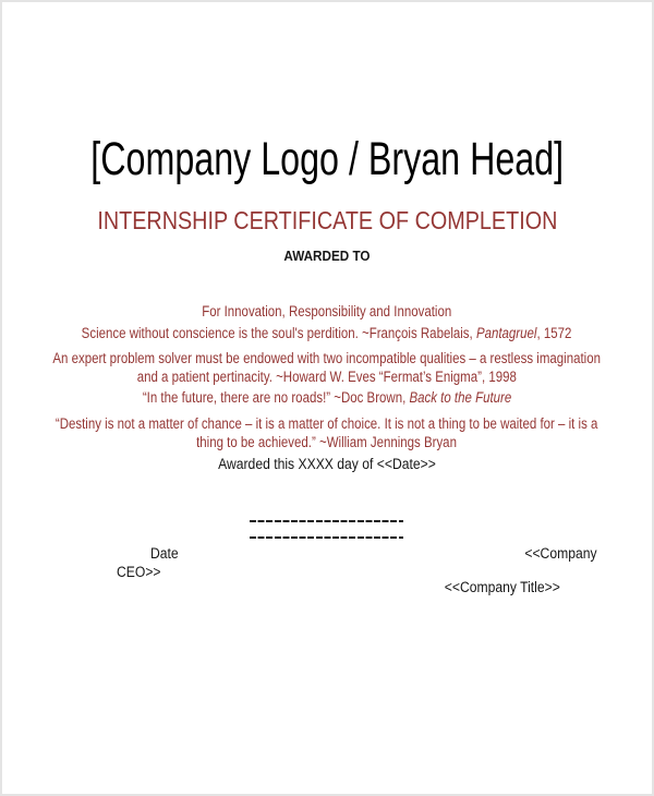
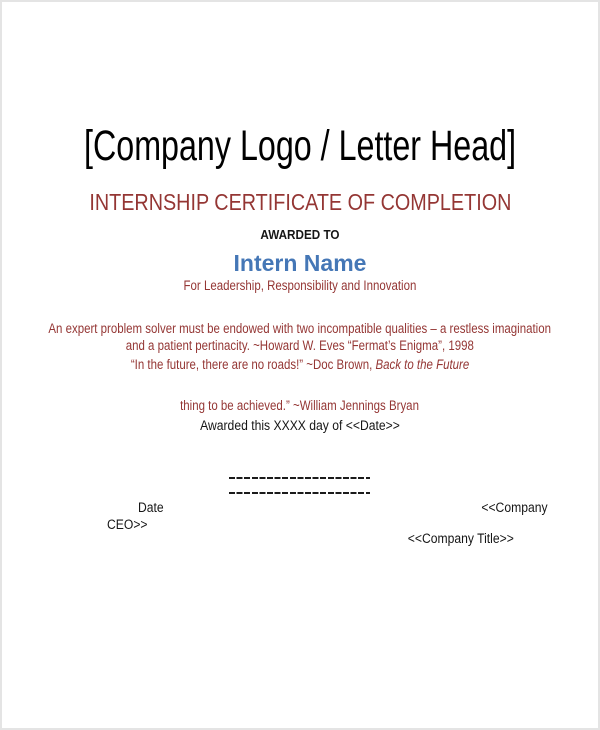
- [Company Logo / Bryan Head]
+ [Company Logo / Letter Head]
  INTERNSHIP CERTIFICATE OF COMPLETION
  AWARDED TO
+ Intern Name
- For Innovation, Responsibility and Innovation
+ For Leadership, Responsibility and Innovation
- Science without conscience is the soul's perdition. ~François Rabelais, Pantagruel, 1572
  An expert problem solver must be endowed with two incompatible qualities – a restless imagination
  and a patient pertinacity. ~Howard W. Eves “Fermat’s Enigma”, 1998
  “In the future, there are no roads!” ~Doc Brown, Back to the Future
- “Destiny is not a matter of chance – it is a matter of choice. It is not a thing to be waited for – it is a
  thing to be achieved.” ~William Jennings Bryan
  Awarded this XXXX day of <<Date>>
  Date
  <<Company
  CEO>>
  <<Company Title>>
